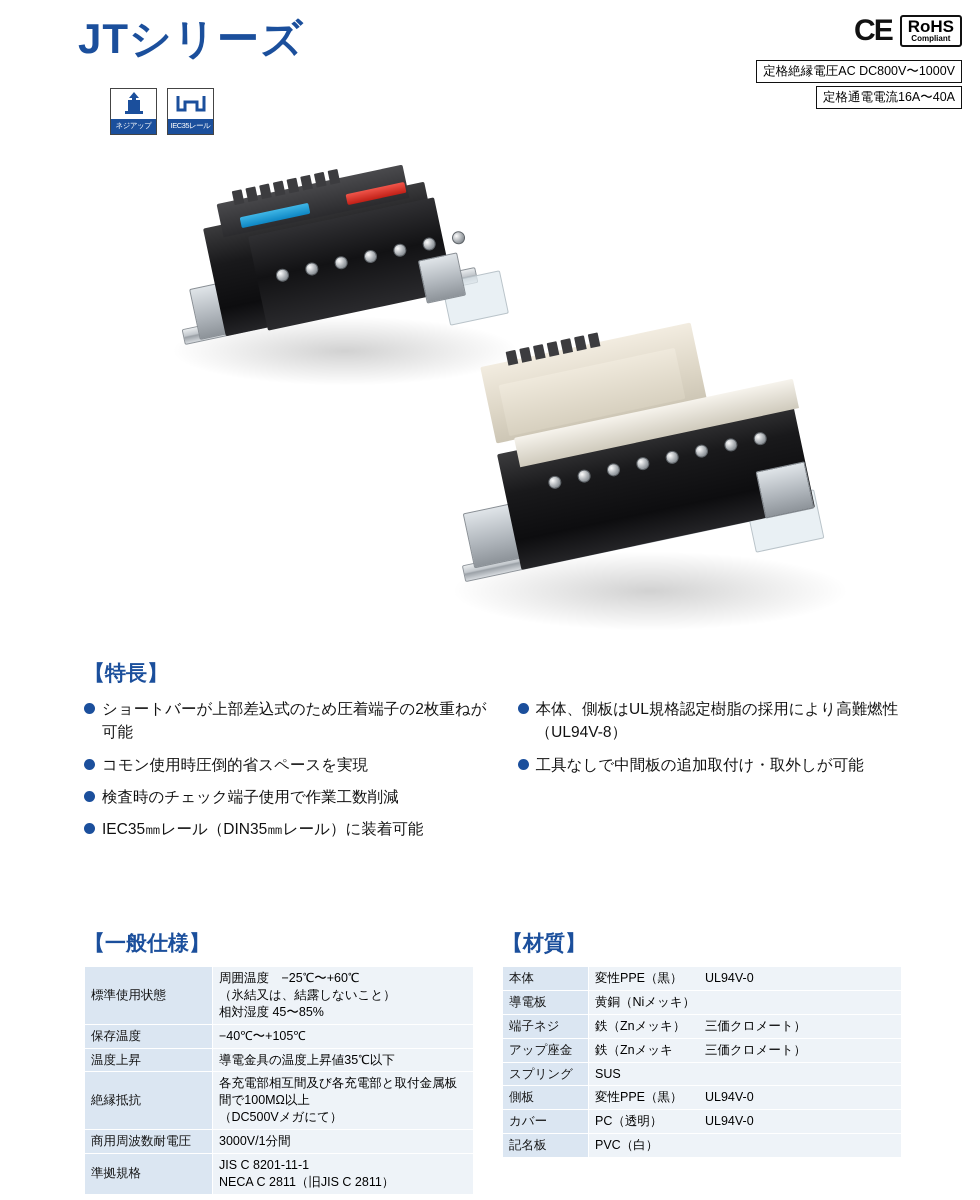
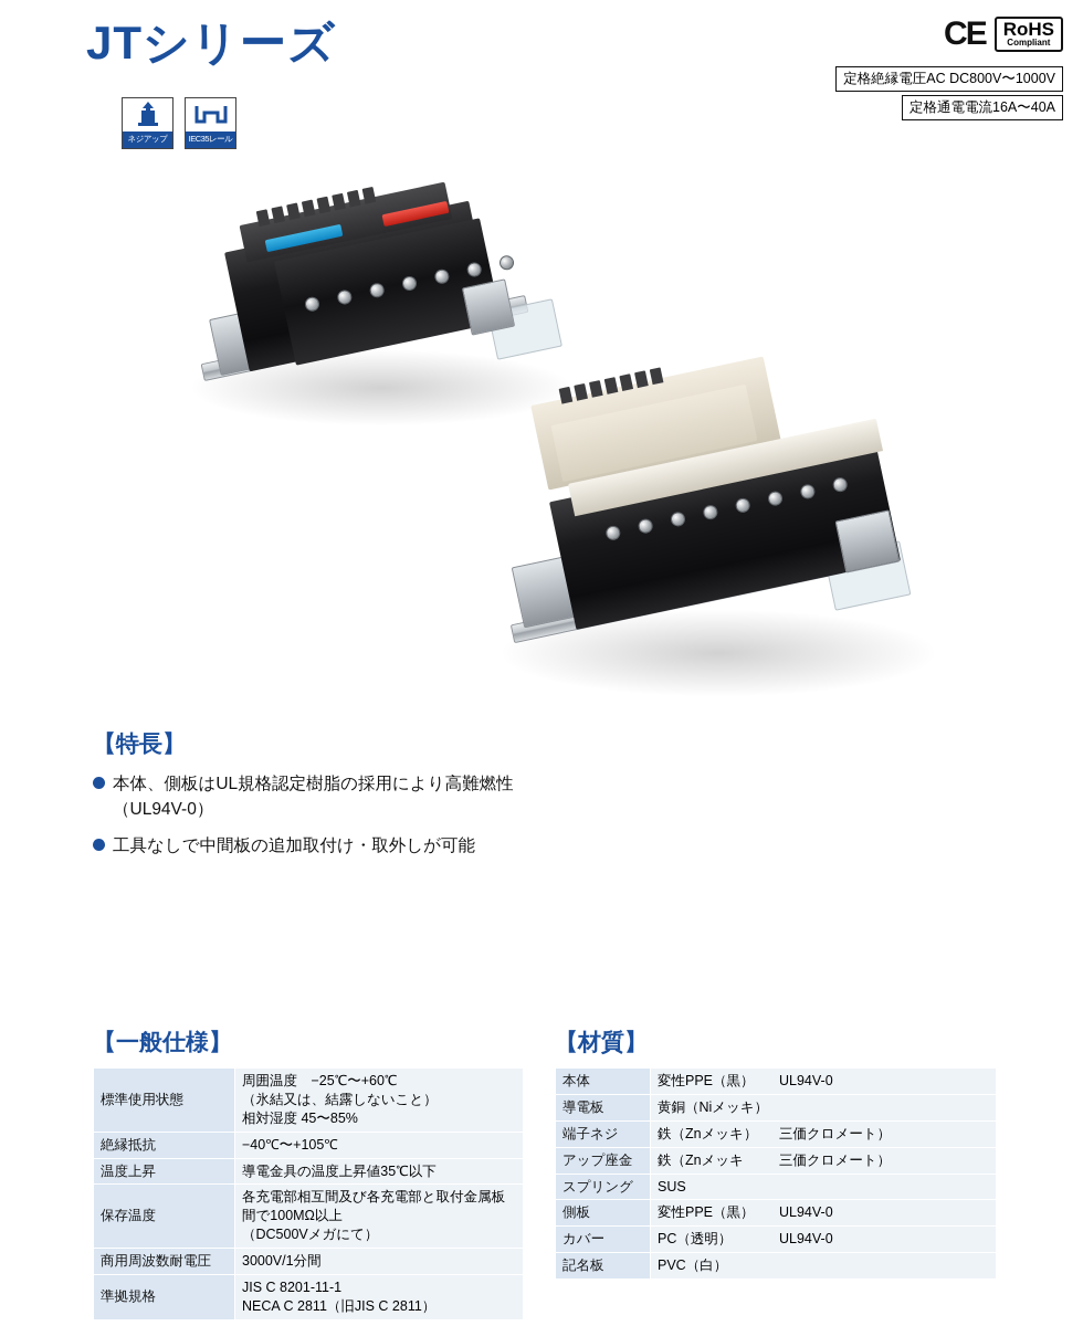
  JTシリーズ
  CE
  RoHS
  Compliant
  定格絶縁電圧AC DC800V〜1000V
  定格通電電流16A〜40A
  ネジアップ
  IEC35レール
  【特長】
- ショートバーが上部差込式のため圧着端子の2枚重ねが可能
- コモン使用時圧倒的省スペースを実現
- 検査時のチェック端子使用で作業工数削減
- IEC35㎜レール（DIN35㎜レール）に装着可能
- 本体、側板はUL規格認定樹脂の採用により高難燃性（UL94V-8）
+ 本体、側板はUL規格認定樹脂の採用により高難燃性（UL94V-0）
  工具なしで中間板の追加取付け・取外しが可能
  【一般仕様】
  標準使用状態	周囲温度 −25℃〜+60℃ （氷結又は、結露しないこと） 相対湿度 45〜85%
- 保存温度	−40℃〜+105℃
+ 絶縁抵抗	−40℃〜+105℃
  温度上昇	導電金具の温度上昇値35℃以下
- 絶縁抵抗	各充電部相互間及び各充電部と取付金属板間で100MΩ以上 （DC500Vメガにて）
+ 保存温度	各充電部相互間及び各充電部と取付金属板間で100MΩ以上 （DC500Vメガにて）
  商用周波数耐電圧	3000V/1分間
  準拠規格	JIS C 8201-11-1 NECA C 2811（旧JIS C 2811）
  【材質】
  本体	変性PPE（黒） UL94V-0
  導電板	黄銅（Niメッキ）
  端子ネジ	鉄（Znメッキ） 三価クロメート）
  アップ座金	鉄（Znメッキ 三価クロメート）
  スプリング	SUS
  側板	変性PPE（黒） UL94V-0
  カバー	PC（透明） UL94V-0
  記名板	PVC（白）
